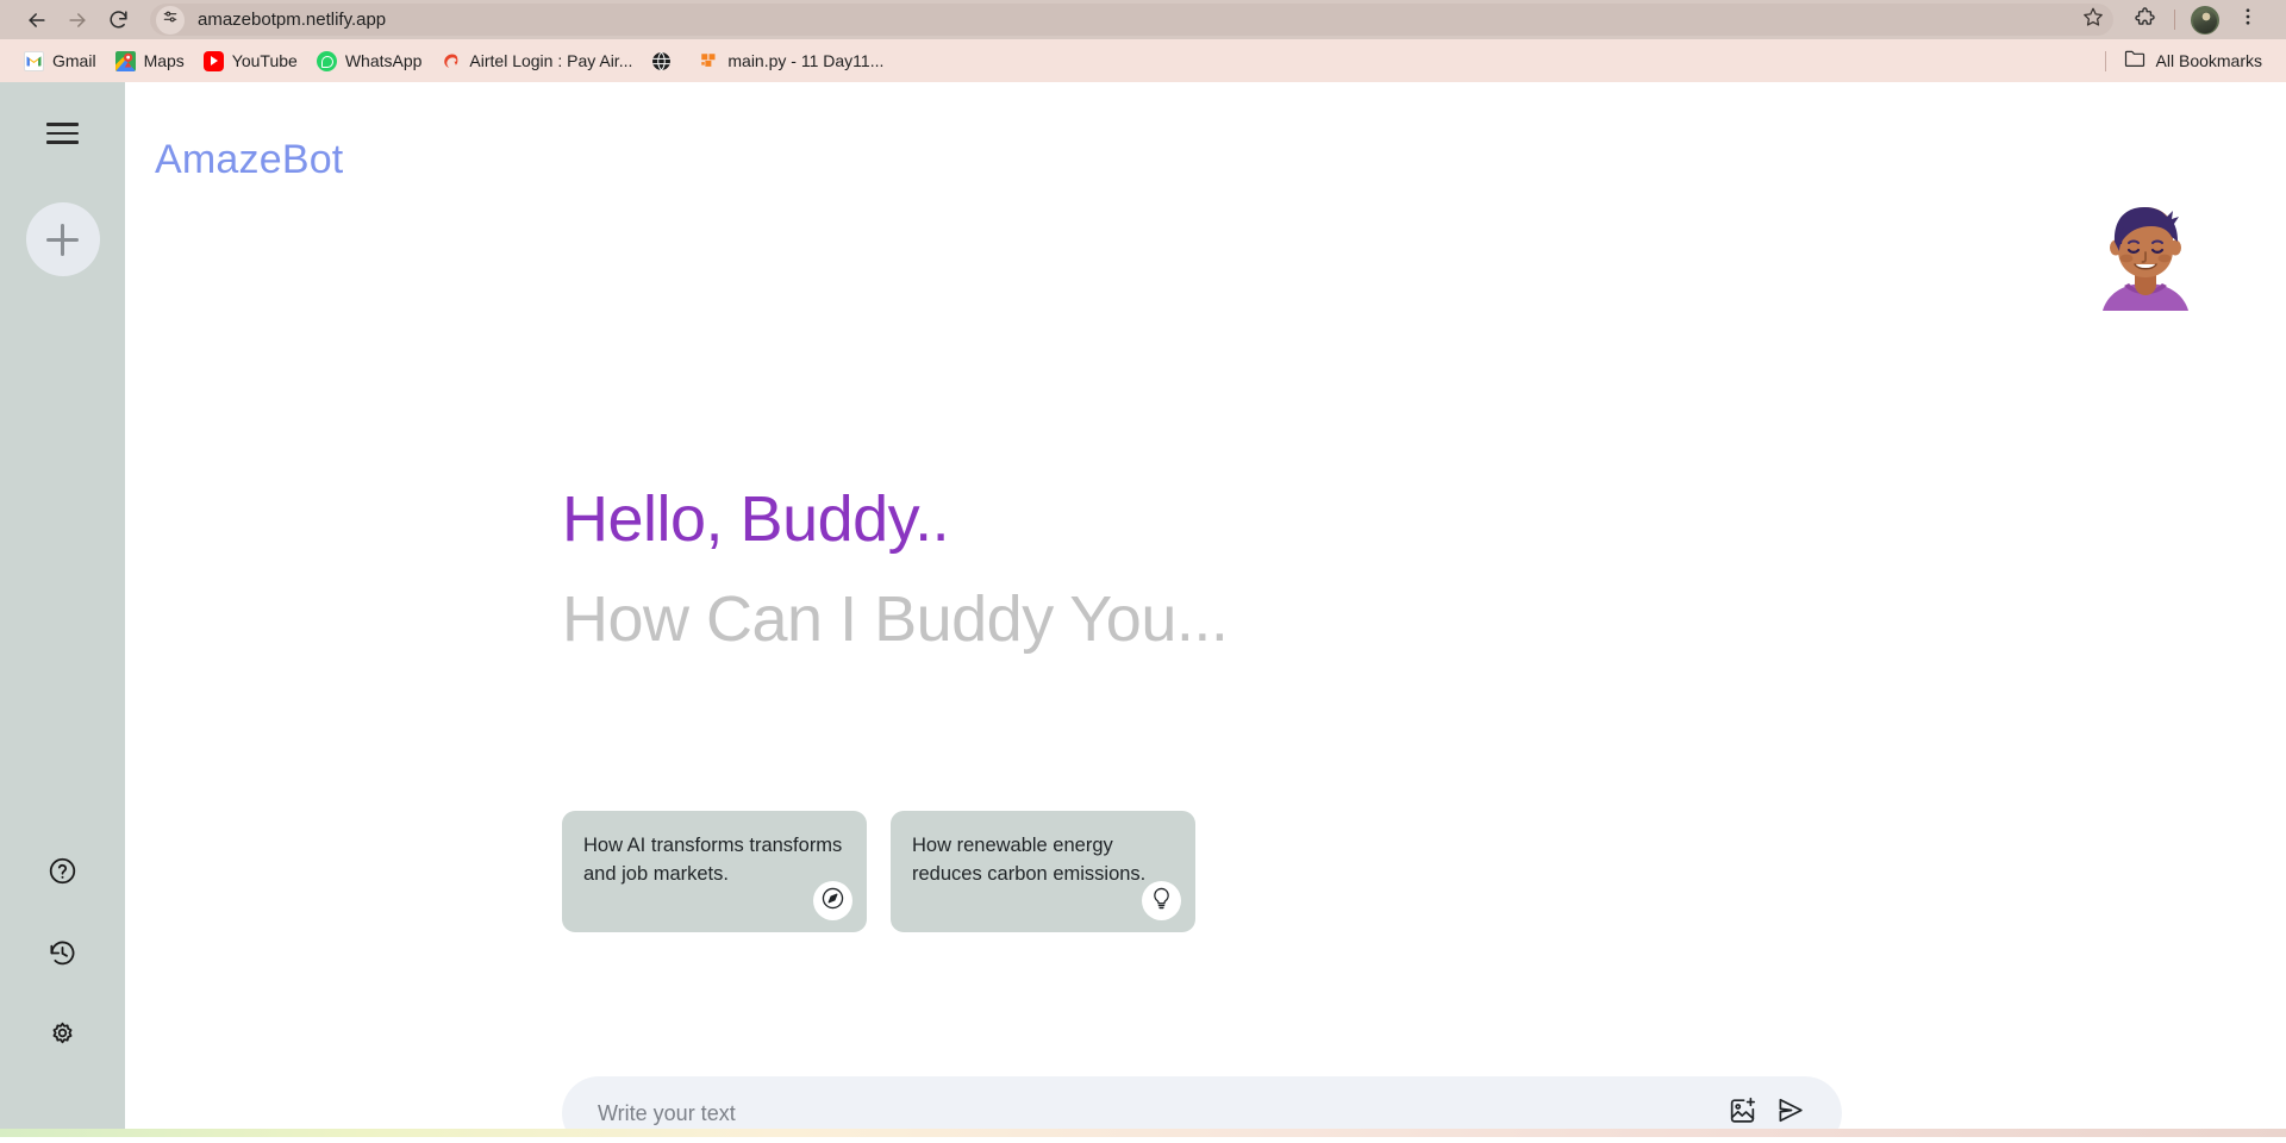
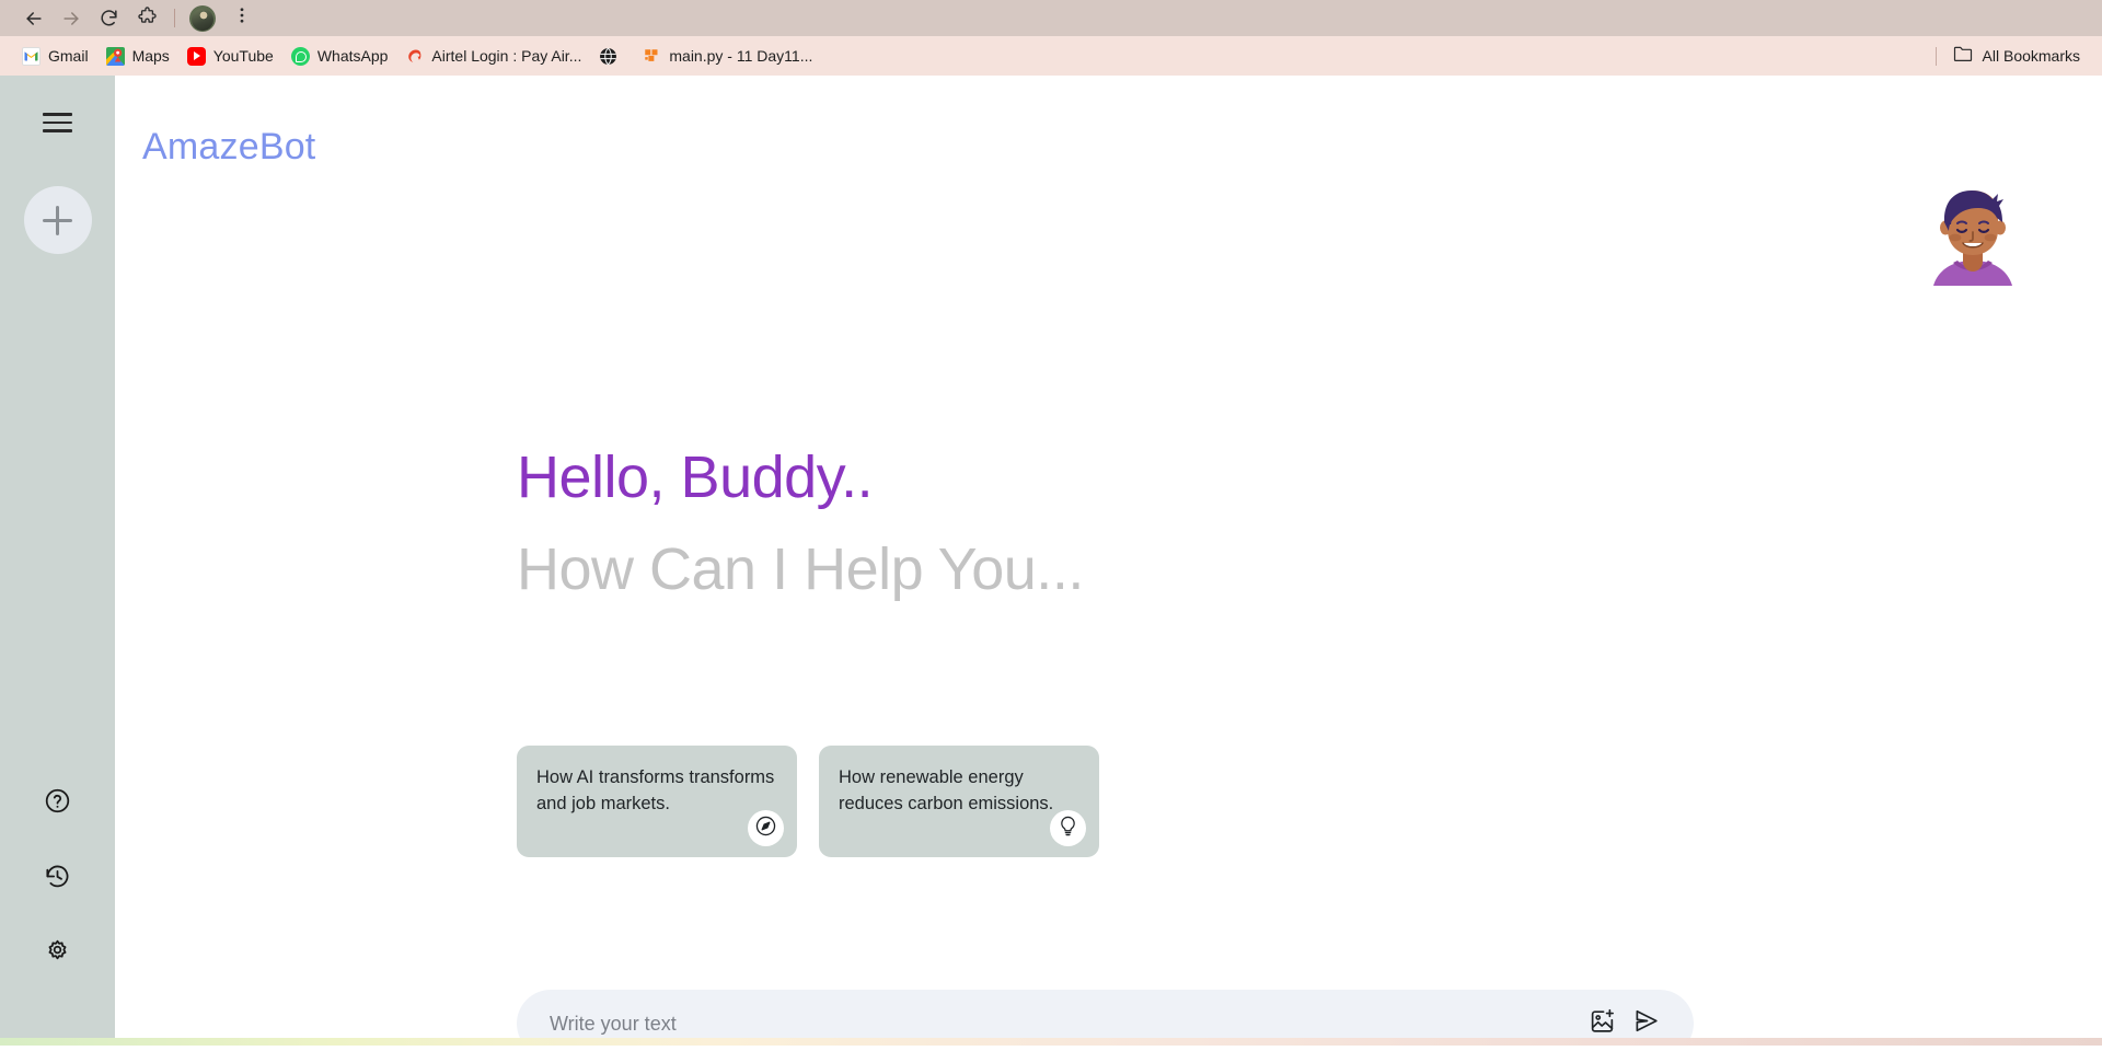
- amazebotpm.netlify.app
  Gmail
  Maps
  YouTube
  WhatsApp
  Airtel Login : Pay Air...
  main.py - 11 Day11...
  All Bookmarks
  AmazeBot
  Hello, Buddy..
- How Can I Buddy You...
+ How Can I Help You...
  How AI transforms transforms and job markets.
  How renewable energy reduces carbon emissions.
  Write your text
